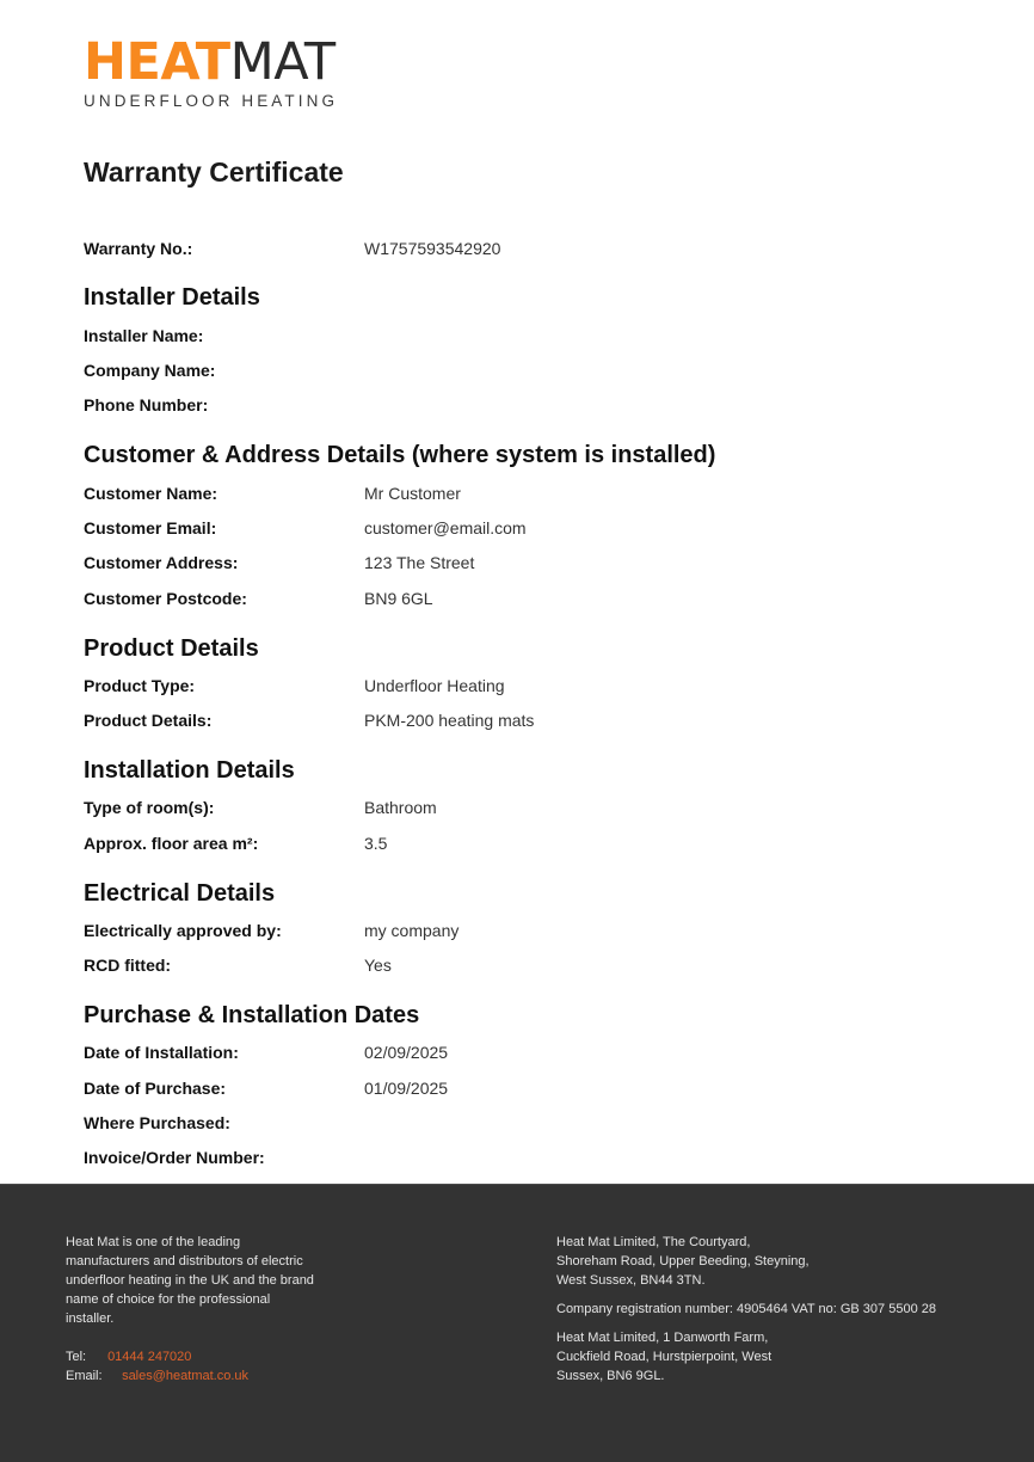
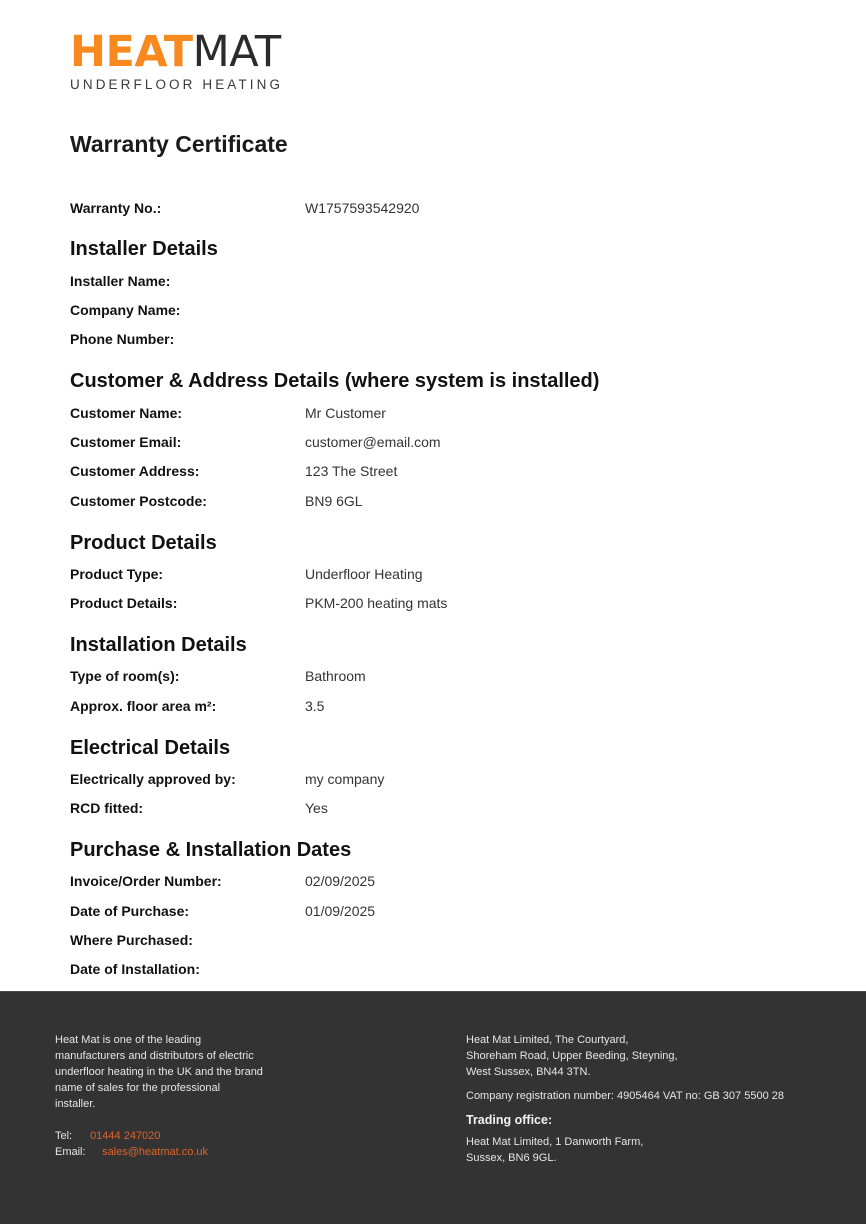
  HEATMAT
  UNDERFLOOR HEATING
  Warranty Certificate
  Warranty No.:
  W1757593542920
  Installer Details
  Installer Name:
  Company Name:
  Phone Number:
  Customer & Address Details (where system is installed)
  Customer Name:
  Mr Customer
  Customer Email:
  customer@email.com
  Customer Address:
  123 The Street
  Customer Postcode:
  BN9 6GL
  Product Details
  Product Type:
  Underfloor Heating
  Product Details:
  PKM-200 heating mats
  Installation Details
  Type of room(s):
  Bathroom
  Approx. floor area m²:
  3.5
  Electrical Details
  Electrically approved by:
  my company
  RCD fitted:
  Yes
  Purchase & Installation Dates
- Date of Installation:
+ Invoice/Order Number:
  02/09/2025
  Date of Purchase:
  01/09/2025
  Where Purchased:
- Invoice/Order Number:
+ Date of Installation:
  Heat Mat is one of the leading
  manufacturers and distributors of electric
  underfloor heating in the UK and the brand
- name of choice for the professional
+ name of sales for the professional
  installer.
  Tel: 01444 247020
  Email: sales@heatmat.co.uk
  Heat Mat Limited, The Courtyard,
  Shoreham Road, Upper Beeding, Steyning,
  West Sussex, BN44 3TN.
  Company registration number: 4905464 VAT no: GB 307 5500 28
+ Trading office:
  Heat Mat Limited, 1 Danworth Farm,
- Cuckfield Road, Hurstpierpoint, West
  Sussex, BN6 9GL.
